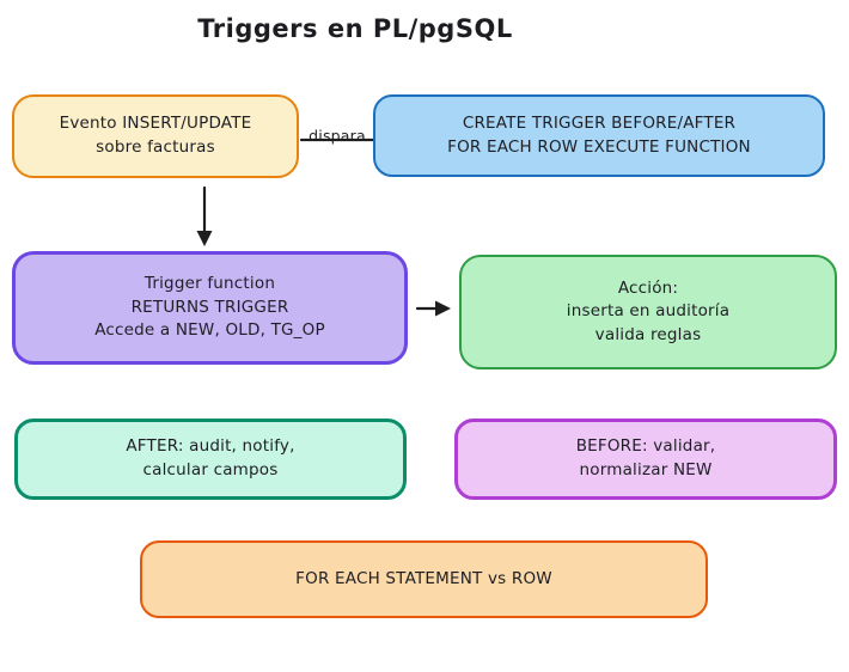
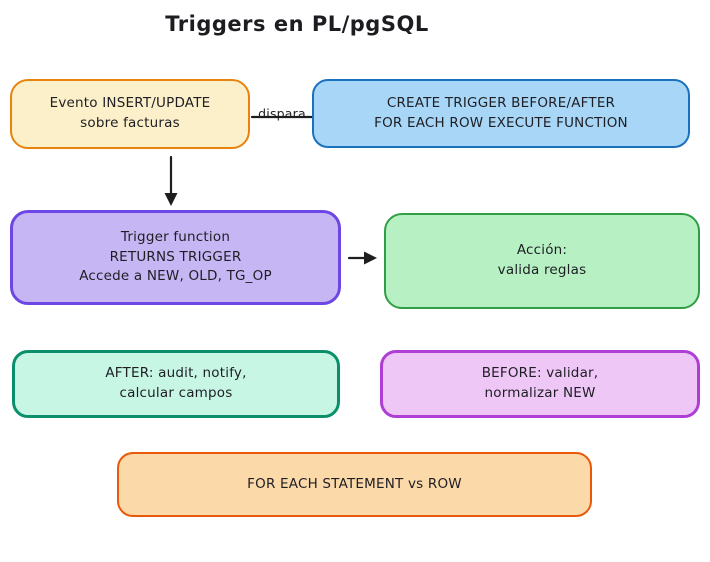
  Triggers en PL/pgSQL
  dispara
  Evento INSERT/UPDATE
  sobre facturas
  CREATE TRIGGER BEFORE/AFTER
  FOR EACH ROW EXECUTE FUNCTION
  Trigger function
  RETURNS TRIGGER
  Accede a NEW, OLD, TG_OP
  Acción:
- inserta en auditoría
  valida reglas
  AFTER: audit, notify,
  calcular campos
  BEFORE: validar,
  normalizar NEW
  FOR EACH STATEMENT vs ROW
